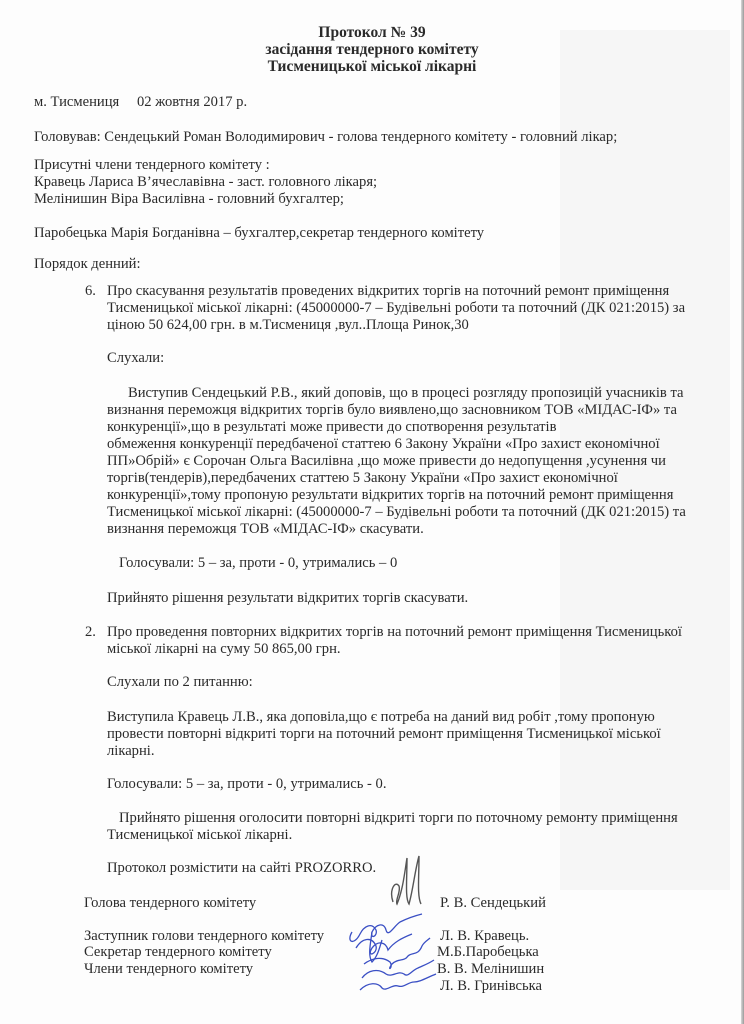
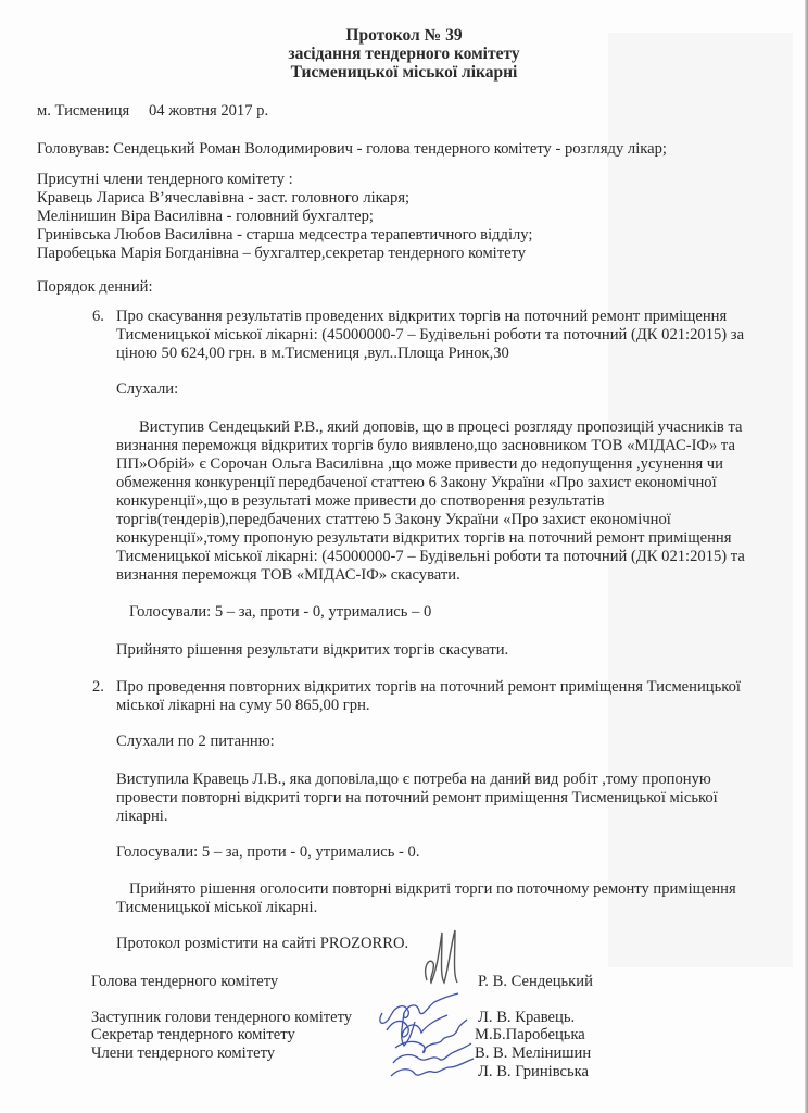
  Протокол № 39
  засідання тендерного комітету
  Тисменицької міської лікарні
  м. Тисмениця
- 02 жовтня 2017 р.
+ 04 жовтня 2017 р.
- Головував: Сендецький Роман Володимирович - голова тендерного комітету - головний лікар;
+ Головував: Сендецький Роман Володимирович - голова тендерного комітету - розгляду лікар;
  Присутні члени тендерного комітету :
  Кравець Лариса В’ячеславівна - заст. головного лікаря;
  Мелінишин Віра Василівна - головний бухгалтер;
+ Гринівська Любов Василівна - старша медсестра терапевтичного відділу;
  Паробецька Марія Богданівна – бухгалтер,секретар тендерного комітету
  Порядок денний:
  6.
  Про скасування результатів проведених відкритих торгів на поточний ремонт приміщення
  Тисменицької міської лікарні: (45000000-7 – Будівельні роботи та поточний (ДК 021:2015) за
  ціною 50 624,00 грн. в м.Тисмениця ,вул..Площа Ринок,30
  Слухали:
  Виступив Сендецький Р.В., який доповів, що в процесі розгляду пропозицій учасників та
  визнання переможця відкритих торгів було виявлено,що засновником ТОВ «МІДАС-ІФ» та
- конкуренції»,що в результаті може привести до спотворення результатів
+ ПП»Обрій» є Сорочан Ольга Василівна ,що може привести до недопущення ,усунення чи
  обмеження конкуренції передбаченої статтею 6 Закону України «Про захист економічної
- ПП»Обрій» є Сорочан Ольга Василівна ,що може привести до недопущення ,усунення чи
+ конкуренції»,що в результаті може привести до спотворення результатів
  торгів(тендерів),передбачених статтею 5 Закону України «Про захист економічної
  конкуренції»,тому пропоную результати відкритих торгів на поточний ремонт приміщення
  Тисменицької міської лікарні: (45000000-7 – Будівельні роботи та поточний (ДК 021:2015) та
  визнання переможця ТОВ «МІДАС-ІФ» скасувати.
  Голосували: 5 – за, проти - 0, утримались – 0
  Прийнято рішення результати відкритих торгів скасувати.
  2.
  Про проведення повторних відкритих торгів на поточний ремонт приміщення Тисменицької
  міської лікарні на суму 50 865,00 грн.
  Слухали по 2 питанню:
  Виступила Кравець Л.В., яка доповіла,що є потреба на даний вид робіт ,тому пропоную
  провести повторні відкриті торги на поточний ремонт приміщення Тисменицької міської
  лікарні.
  Голосували: 5 – за, проти - 0, утримались - 0.
  Прийнято рішення оголосити повторні відкриті торги по поточному ремонту приміщення
  Тисменицької міської лікарні.
  Протокол розмістити на сайті PROZORRO.
  Голова тендерного комітету
  Р. В. Сендецький
  Заступник голови тендерного комітету
  Л. В. Кравець.
  Секретар тендерного комітету
  М.Б.Паробецька
  Члени тендерного комітету
  В. В. Мелінишин
  Л. В. Гринівська
